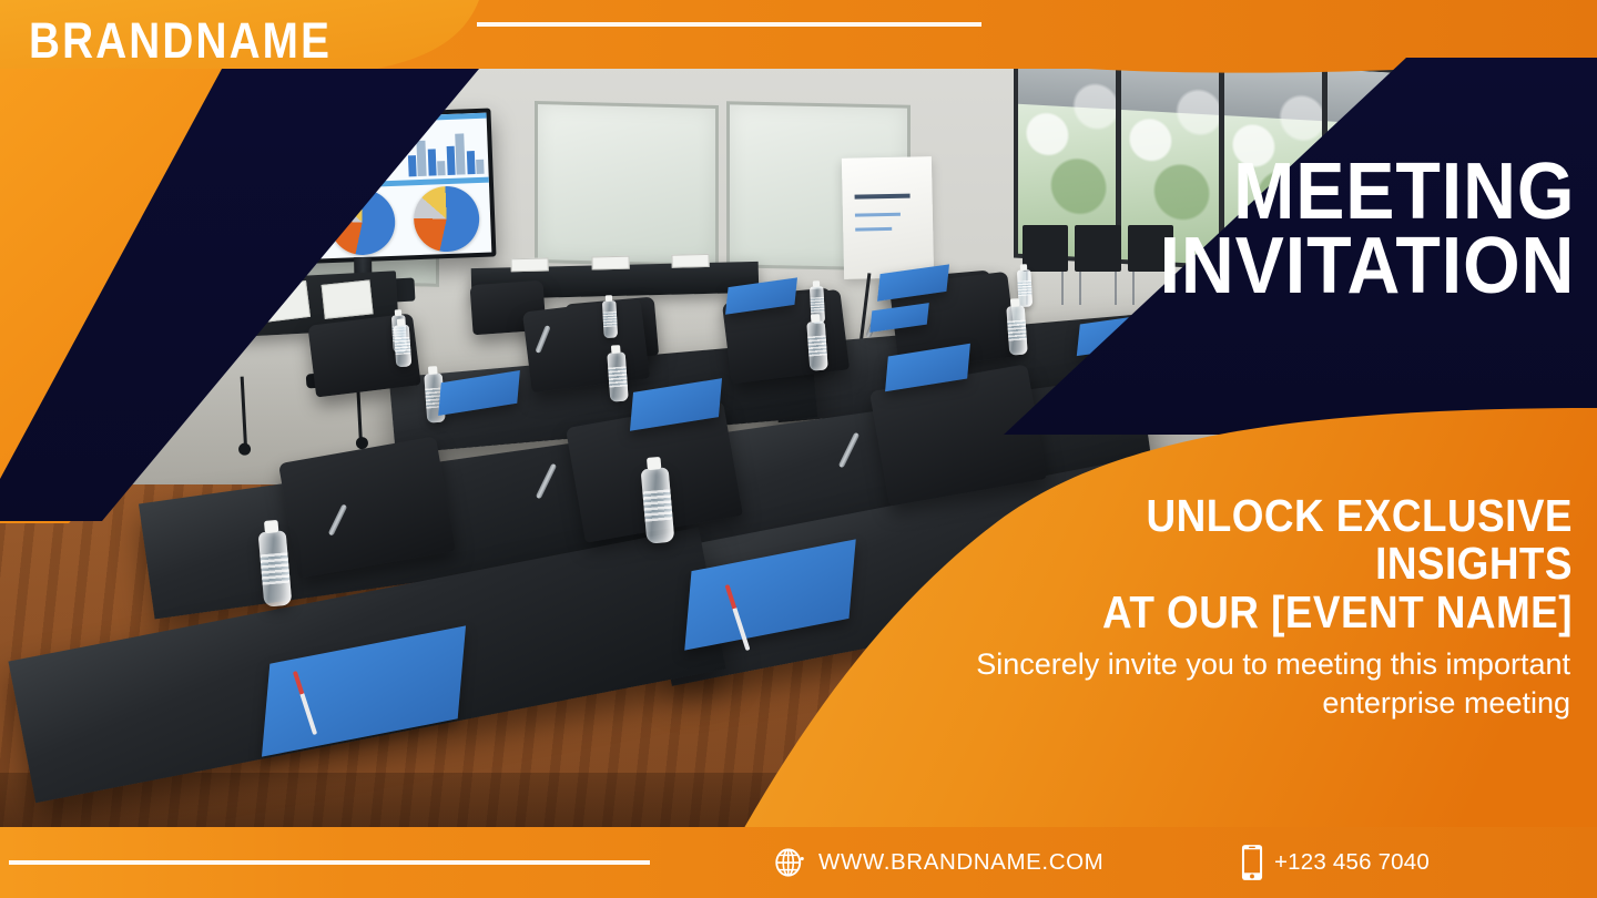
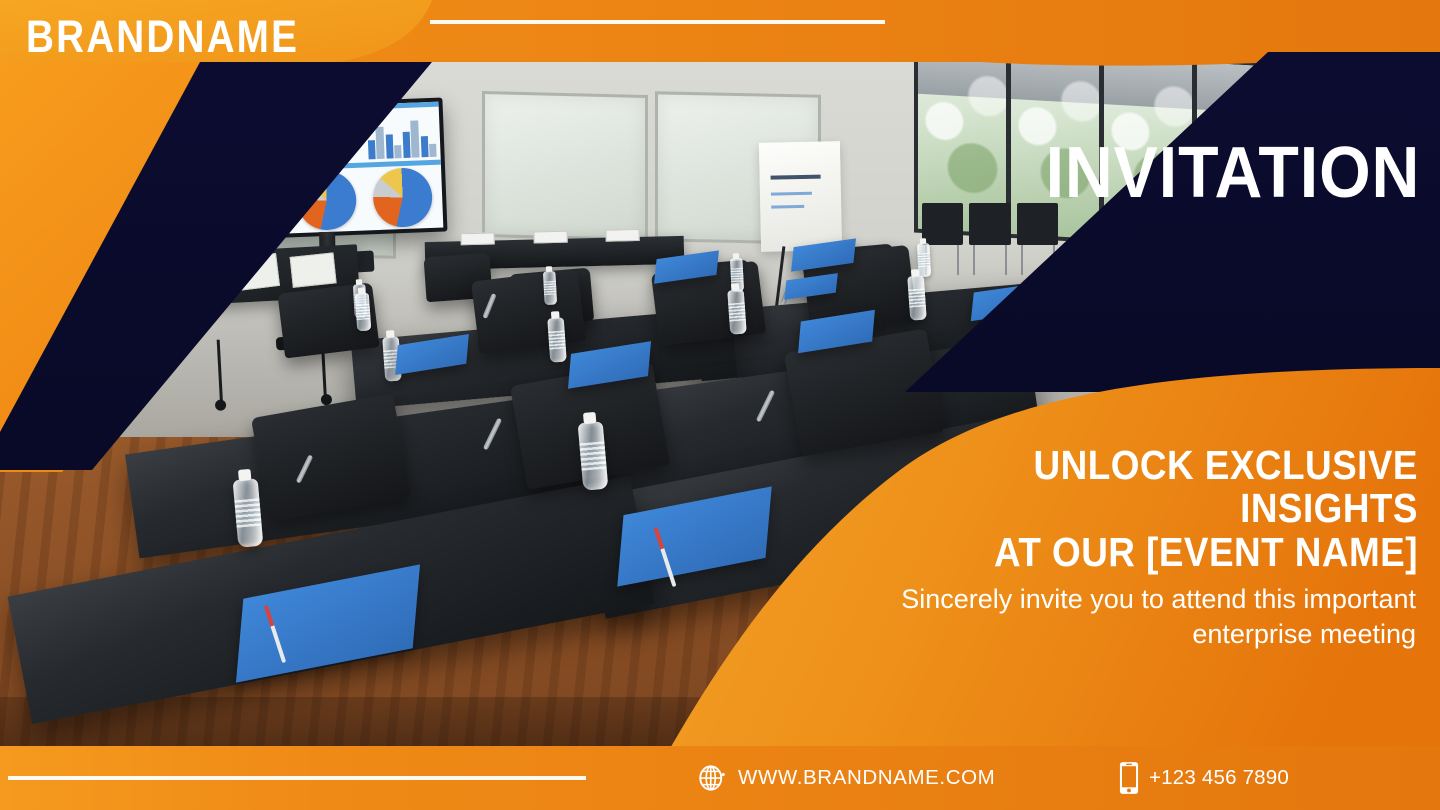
  BRANDNAME
- MEETING
  INVITATION
  UNLOCK EXCLUSIVE INSIGHTS
  AT OUR [EVENT NAME]
- Sincerely invite you to meeting this important
+ Sincerely invite you to attend this important
  enterprise meeting
  WWW.BRANDNAME.COM
- +123 456 7040
+ +123 456 7890
